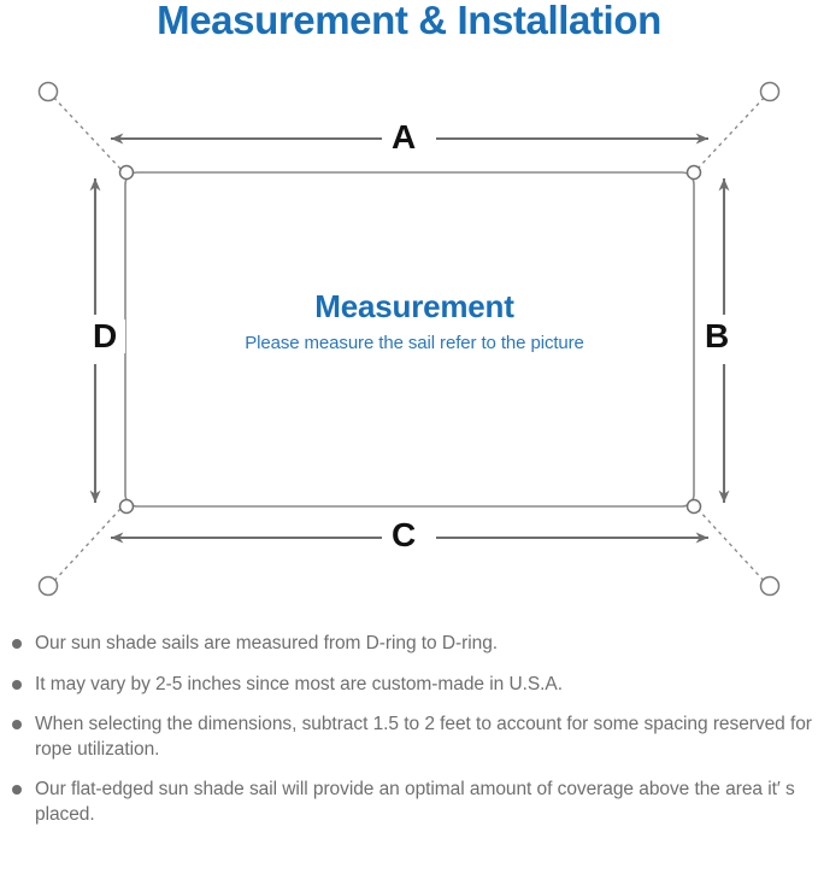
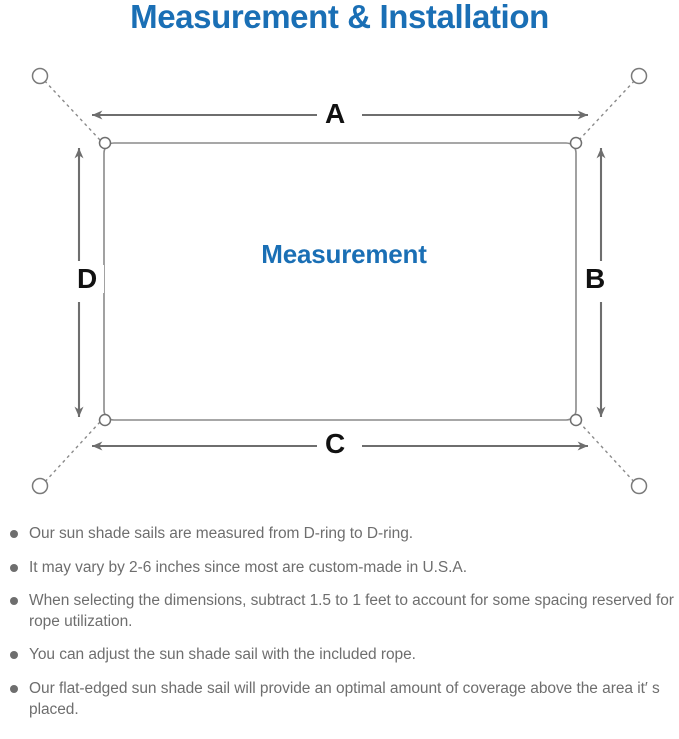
  Measurement & Installation
  A
  B
  C
  D
  Measurement
- Please measure the sail refer to the picture
  Our sun shade sails are measured from D-ring to D-ring.
- It may vary by 2-5 inches since most are custom-made in U.S.A.
+ It may vary by 2-6 inches since most are custom-made in U.S.A.
- When selecting the dimensions, subtract 1.5 to 2 feet to account for some spacing reserved for rope utilization.
+ When selecting the dimensions, subtract 1.5 to 1 feet to account for some spacing reserved for rope utilization.
+ You can adjust the sun shade sail with the included rope.
  Our flat-edged sun shade sail will provide an optimal amount of coverage above the area it′ s placed.
